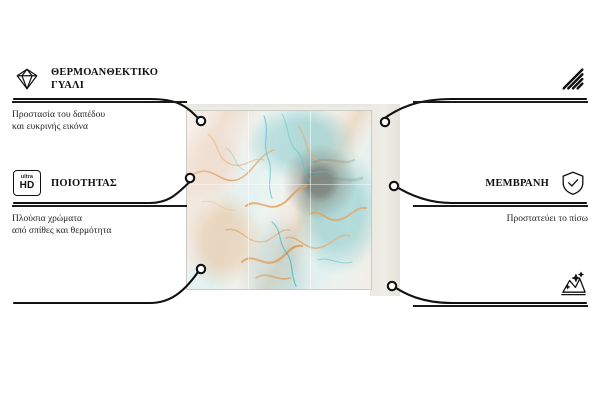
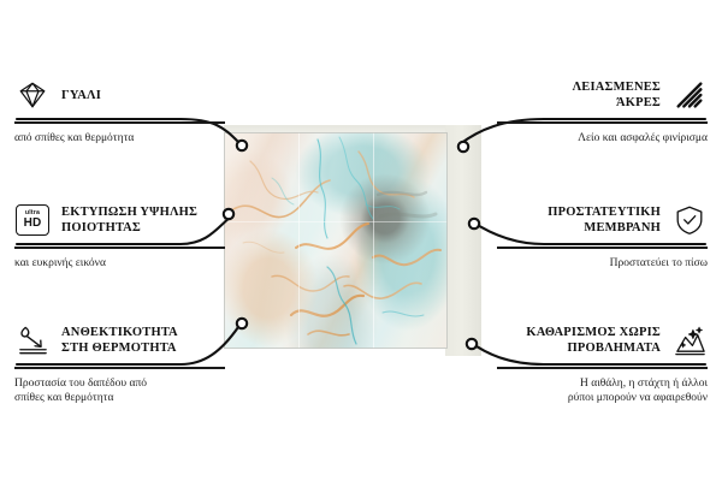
- ΘΕΡΜΟΑΝΘΕΚΤΙΚΟ
  ΓΥΑΛΙ
- Προστασία του δαπέδου
- και ευκρινής εικόνα
+ από σπίθες και θερμότητα
  HD
+ ΕΚΤΥΠΩΣΗ ΥΨΗΛΗΣ
  ΠΟΙΟΤΗΤΑΣ
- Πλούσια χρώματα
- από σπίθες και θερμότητα
+ και ευκρινής εικόνα
+ ΑΝΘΕΚΤΙΚΟΤΗΤΑ
+ ΣΤΗ ΘΕΡΜΟΤΗΤΑ
+ Προστασία του δαπέδου από
+ σπίθες και θερμότητα
+ ΛΕΙΑΣΜΕΝΕΣ
+ ΆΚΡΕΣ
+ Λείο και ασφαλές φινίρισμα
+ ΠΡΟΣΤΑΤΕΥΤΙΚΗ
  ΜΕΜΒΡΑΝΗ
  Προστατεύει το πίσω
+ ΚΑΘΑΡΙΣΜΟΣ ΧΩΡΙΣ
+ ΠΡΟΒΛΗΜΑΤΑ
+ Η αιθάλη, η στάχτη ή άλλοι
+ ρύποι μπορούν να αφαιρεθούν
